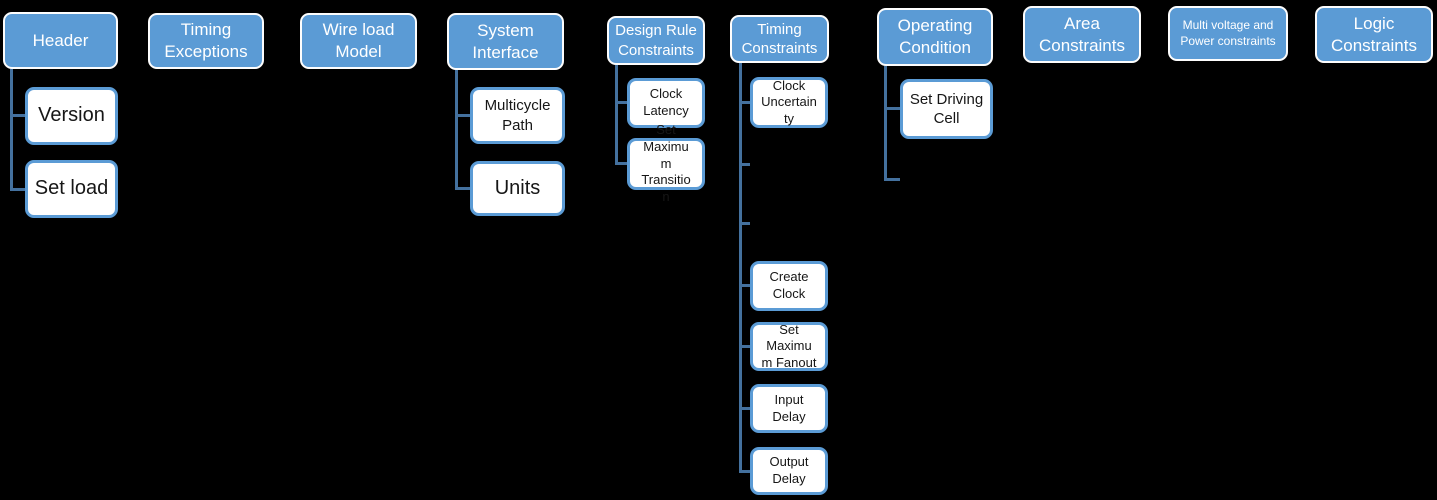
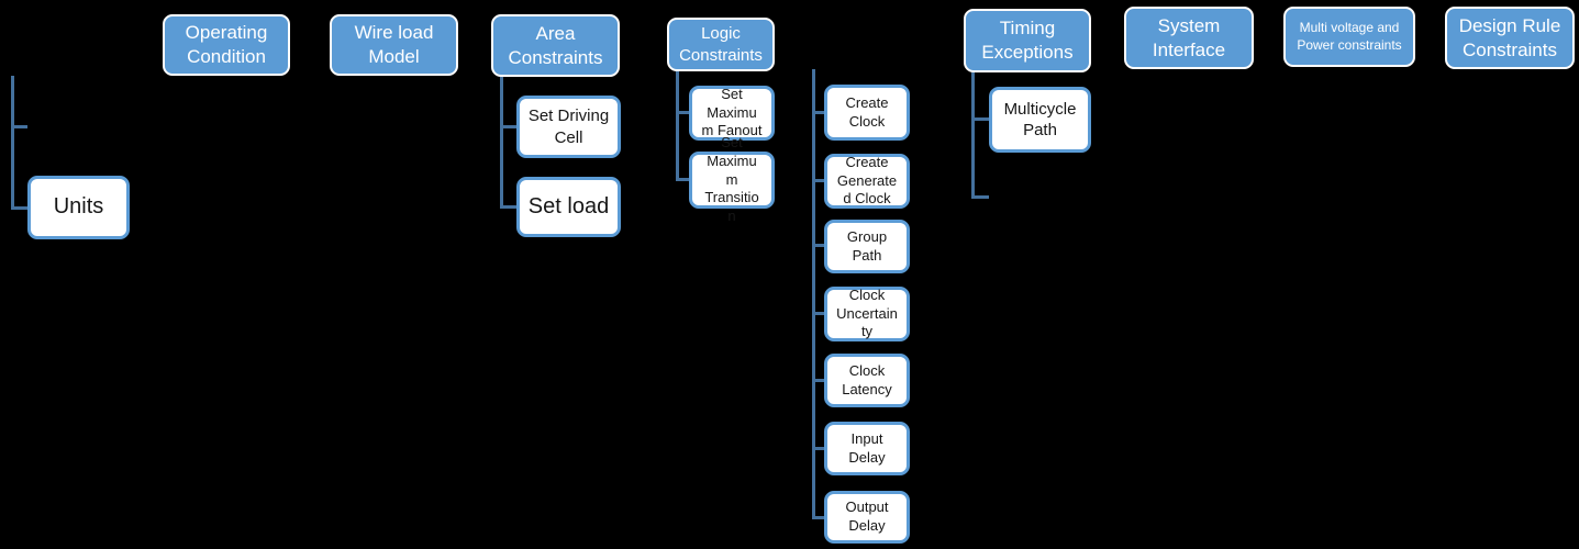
- Header
- Version
- Set load
+ Units
- Timing Exceptions
+ Operating Condition
  Wire load Model
- System Interface
+ Area Constraints
- Multicycle Path
+ Set Driving Cell
- Units
+ Set load
- Design Rule Constraints
+ Logic Constraints
- Clock Latency
+ Set Maximum Fanout
  Set Maximum Transition
- Timing Constraints
- Clock Uncertainty
+ Create Clock
+ Create Generated Clock
+ Group Path
- Create Clock
+ Clock Uncertainty
- Set Maximum Fanout
+ Clock Latency
  Input Delay
  Output Delay
- Operating Condition
+ Timing Exceptions
- Set Driving Cell
+ Multicycle Path
- Area Constraints
+ System Interface
  Multi voltage and Power constraints
- Logic Constraints
+ Design Rule Constraints
